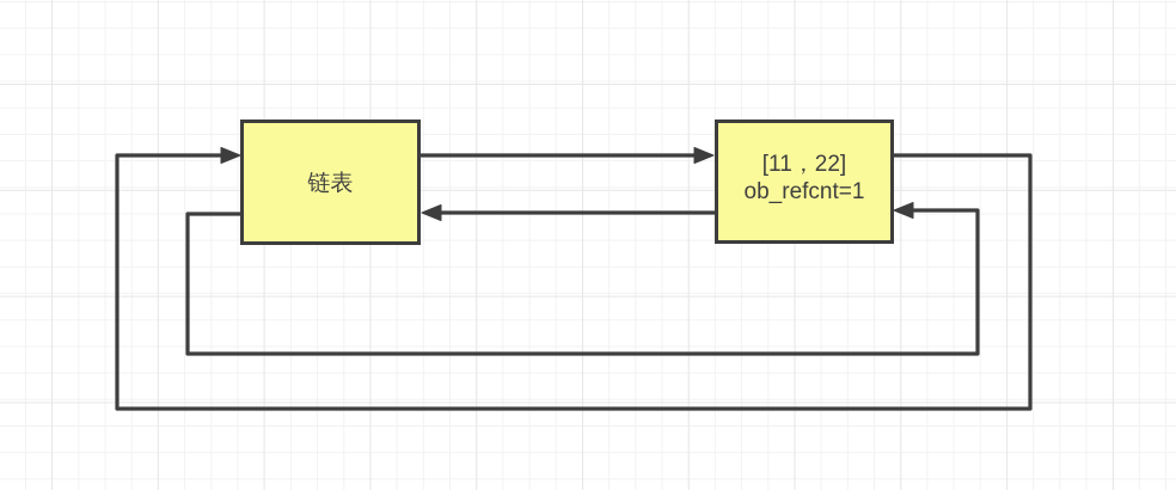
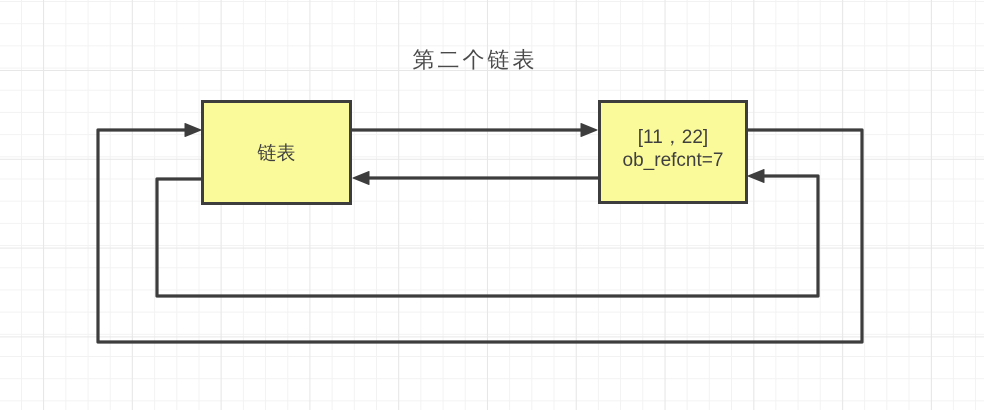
+ 第二个链表
  链表
  [11，22]
- ob_refcnt=1
+ ob_refcnt=7
